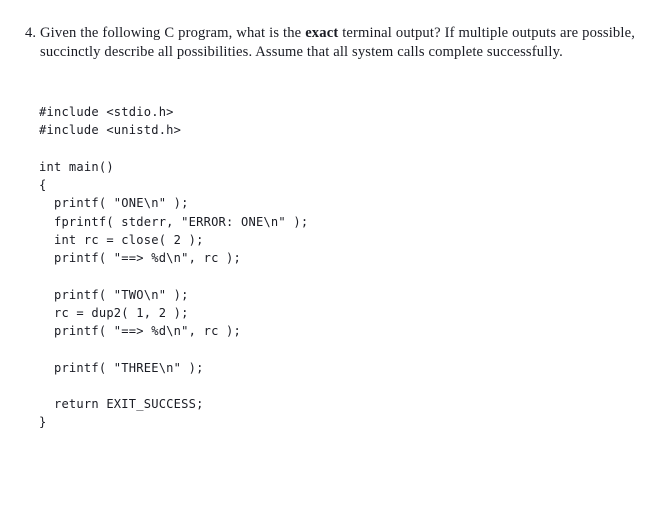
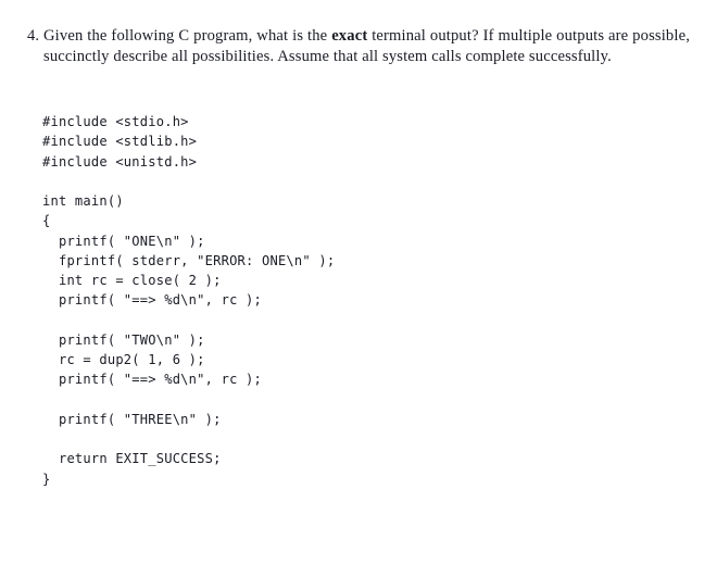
  4.
  Given the following C program, what is the exact terminal output? If multiple outputs are possible, succinctly describe all possibilities. Assume that all system calls complete successfully.
  #include <stdio.h>
+ #include <stdlib.h>
  #include <unistd.h>
  int main()
  {
  printf( "ONE\n" );
  fprintf( stderr, "ERROR: ONE\n" );
  int rc = close( 2 );
  printf( "==> %d\n", rc );
  printf( "TWO\n" );
- rc = dup2( 1, 2 );
+ rc = dup2( 1, 6 );
  printf( "==> %d\n", rc );
  printf( "THREE\n" );
  return EXIT_SUCCESS;
  }
